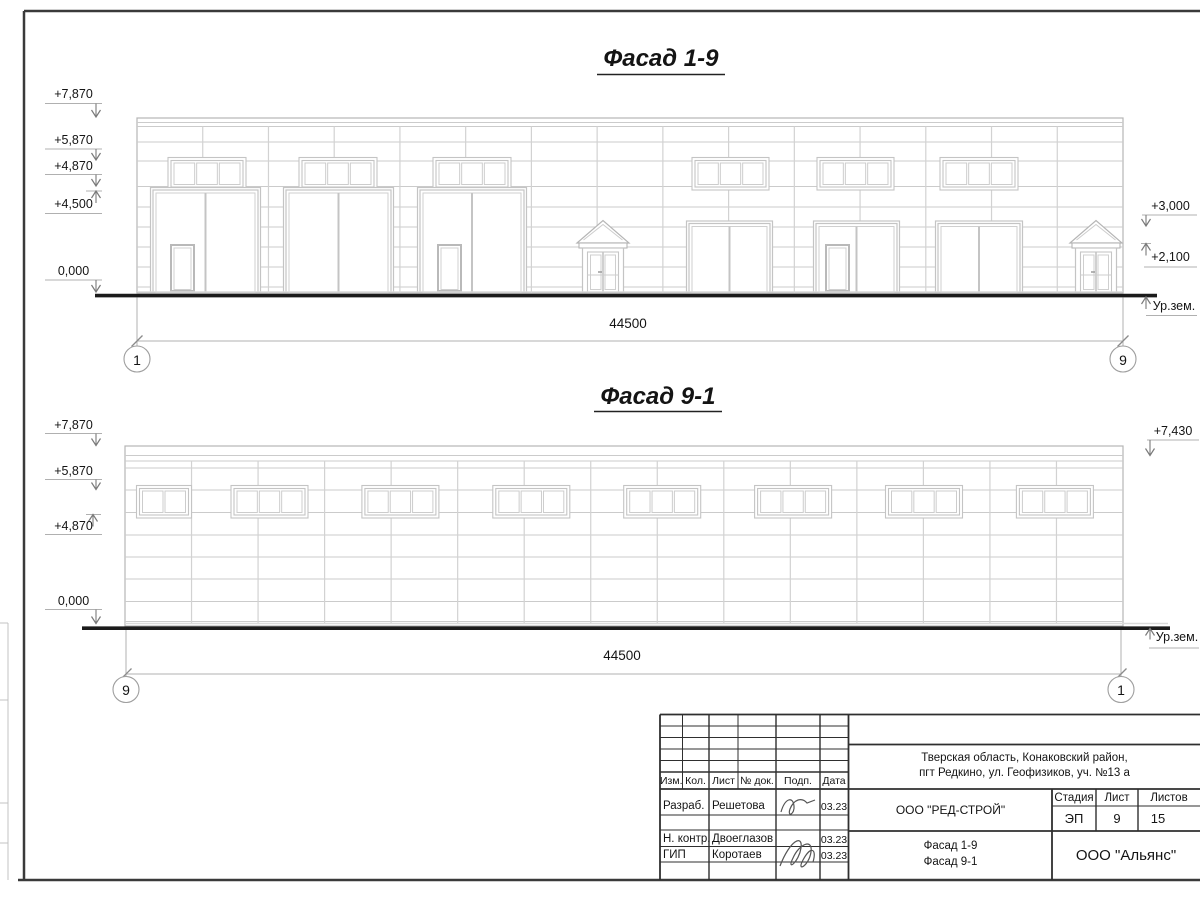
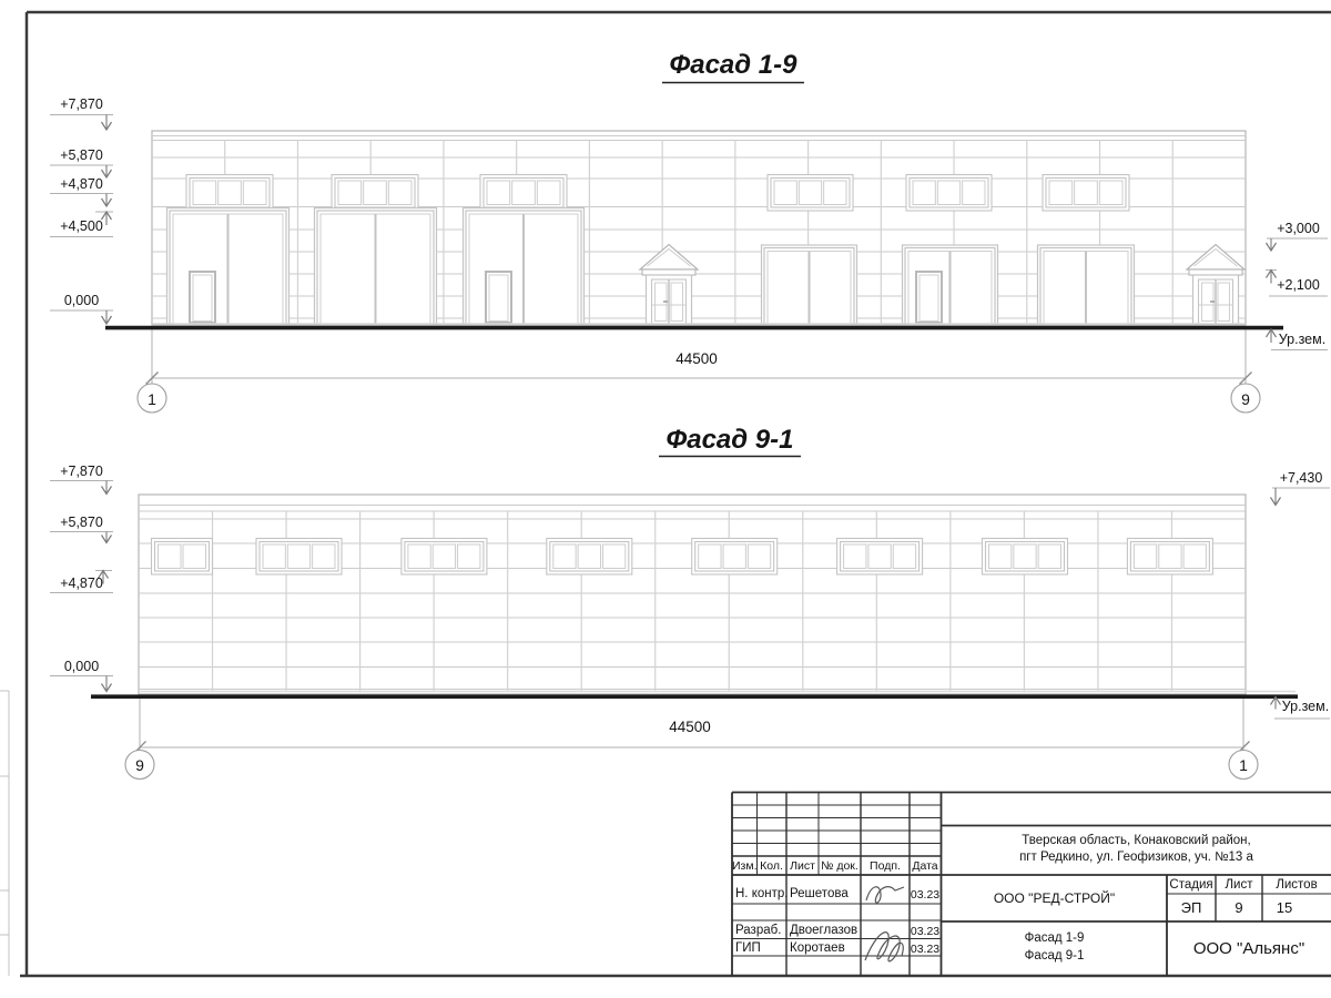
  Фасад 1-9
  +7,870
  +5,870
  +4,870
  +4,500
  0,000
  +3,000
  +2,100
  Ур.зем.
  44500
  1
  9
  Фасад 9-1
  +7,870
  +5,870
  +4,870
  0,000
  +7,430
  Ур.зем.
  44500
  9
  1
  Тверская область, Конаковский район,
  пгт Редкино, ул. Геофизиков, уч. №13 а
  Изм.
  Кол.
  Лист
  № док.
  Подп.
  Дата
- Разраб.
+ Н. контр.
  Решетова
  03.23
- Н. контр.
+ Разраб.
  Двоеглазов
  03.23
  ГИП
  Коротаев
  03.23
  ООО "РЕД-СТРОЙ"
  Стадия
  Лист
  Листов
  ЭП
  9
  15
  Фасад 1-9
  Фасад 9-1
  ООО "Альянс"
